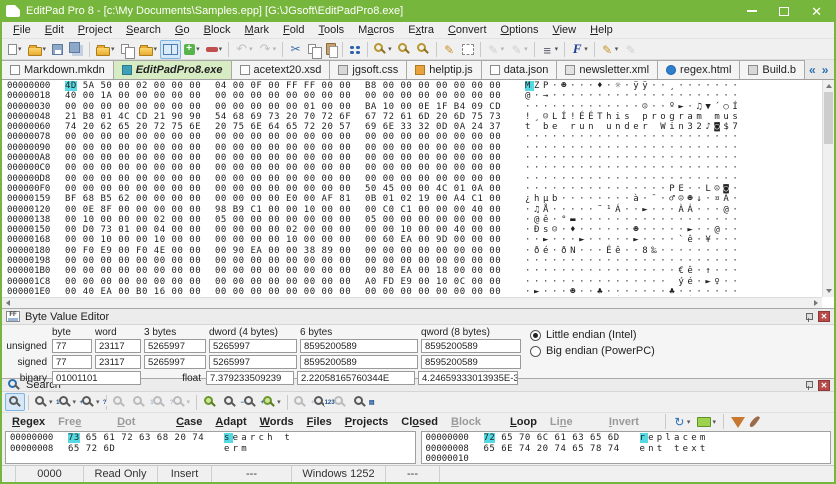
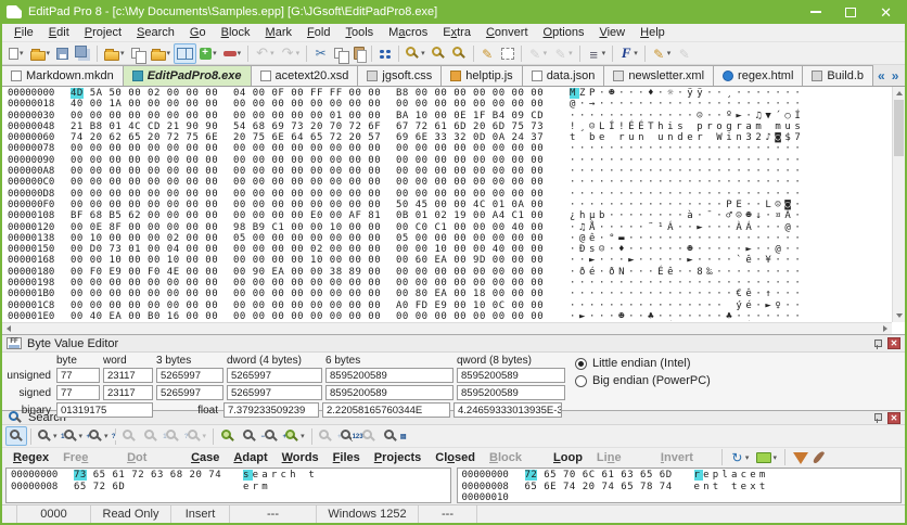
  EditPad Pro 8 - [c:\My Documents\Samples.epp] [G:\JGsoft\EditPadPro8.exe]
  ✕
  File
  Edit
  Project
  Search
  Go
  Block
  Mark
  Fold
  Tools
  Macros
  Extra
  Convert
  Options
  View
  Help
  Markdown.mkdn
  EditPadPro8.exe
  acetext20.xsd
  jgsoft.css
  helptip.js
  data.json
  newsletter.xml
  regex.html
  Build.b
  «
  »
  00000000
  4D 5A 50 00 02 00 00 00
  04 00 0F 00 FF FF 00 00
  B8 00 00 00 00 00 00 00
  MZP·☻···♦·☼·ÿÿ··¸·······
  00000018
  40 00 1A 00 00 00 00 00
  00 00 00 00 00 00 00 00
  00 00 00 00 00 00 00 00
  @·→·····················
  00000030
  00 00 00 00 00 00 00 00
  00 00 00 00 00 01 00 00
  BA 10 00 0E 1F B4 09 CD
  ·············☺··º►·♫▼´○Í
  00000048
  21 B8 01 4C CD 21 90 90
  54 68 69 73 20 70 72 6F
  67 72 61 6D 20 6D 75 73
  !¸☺LÍ!ÉÉThis program mus
  00000060
  74 20 62 65 20 72 75 6E
  20 75 6E 64 65 72 20 57
  69 6E 33 32 0D 0A 24 37
  t be run under Win32♪◙$7
  00000078
  00 00 00 00 00 00 00 00
  00 00 00 00 00 00 00 00
  00 00 00 00 00 00 00 00
  ························
  00000090
  00 00 00 00 00 00 00 00
  00 00 00 00 00 00 00 00
  00 00 00 00 00 00 00 00
  ························
  000000A8
  00 00 00 00 00 00 00 00
  00 00 00 00 00 00 00 00
  00 00 00 00 00 00 00 00
  ························
  000000C0
  00 00 00 00 00 00 00 00
  00 00 00 00 00 00 00 00
  00 00 00 00 00 00 00 00
  ························
  000000D8
  00 00 00 00 00 00 00 00
  00 00 00 00 00 00 00 00
  00 00 00 00 00 00 00 00
  ························
  000000F0
  00 00 00 00 00 00 00 00
  00 00 00 00 00 00 00 00
  50 45 00 00 4C 01 0A 00
  ················PE··L☺◙·
- 00000159
+ 00000108
  BF 68 B5 62 00 00 00 00
  00 00 00 00 E0 00 AF 81
  0B 01 02 19 00 A4 C1 00
  ¿hµb········à·¯·♂☺☻↓·¤Á·
  00000120
  00 0E 8F 00 00 00 00 00
  98 B9 C1 00 00 10 00 00
  00 C0 C1 00 00 00 40 00
  ·♫Å·····˜¹Á··►···ÀÁ···@·
  00000138
  00 10 00 00 00 02 00 00
  05 00 00 00 00 00 00 00
  05 00 00 00 00 00 00 00
  ·@ê·°▬··················
  00000150
  00 D0 73 01 00 04 00 00
  00 00 00 00 02 00 00 00
  00 00 10 00 00 40 00 00
  ·Ðs☺·♦······☻·····►··@··
  00000168
  00 00 10 00 00 10 00 00
  00 00 00 00 10 00 00 00
  00 60 EA 00 9D 00 00 00
  ··►···►·····►····`ê·¥···
  00000180
  00 F0 E9 00 F0 4E 00 00
  00 90 EA 00 00 38 89 00
  00 00 00 00 00 00 00 00
  ·ðé·ðN···Éê··8‰·········
  00000198
  00 00 00 00 00 00 00 00
  00 00 00 00 00 00 00 00
  00 00 00 00 00 00 00 00
  ························
  000001B0
  00 00 00 00 00 00 00 00
  00 00 00 00 00 00 00 00
  00 80 EA 00 18 00 00 00
  ·················€ê·↑···
  000001C8
  00 00 00 00 00 00 00 00
  00 00 00 00 00 00 00 00
  A0 FD E9 00 10 0C 00 00
  ················ ýé·►♀··
  000001E0
  00 40 EA 00 B0 16 00 00
  00 00 00 00 00 00 00 00
  00 00 00 00 00 00 00 00
  ·►···☻··♣·······♣·······
  Byte Value Editor
  ✕
  byte
  word
  3 bytes
  dword (4 bytes)
  6 bytes
  qword (8 bytes)
  unsigned
  77
  23117
  5265997
  5265997
  8595200589
  8595200589
  signed
  77
  23117
  5265997
  5265997
  8595200589
  8595200589
  binary
- 01001101
+ 01319175
  float
  7.379233509239
  2.22058165760344E
  4.24659333013935E-3
  Little endian (Intel)
  Big endian (PowerPC)
  Search
  ✕
  Regex
  Free
  Dot
  Case
  Adapt
  Words
  Files
  Projects
  Closed
  Block
  Loop
  Line
  Invert
  00000000
  73 65 61 72 63 68 20 74
  search t
  00000008
  65 72 6D
  erm
  00000000
  72 65 70 6C 61 63 65 6D
  replacem
  00000008
  65 6E 74 20 74 65 78 74
  ent text
  00000010
  0000
  Read Only
  Insert
  ---
  Windows 1252
  ---
